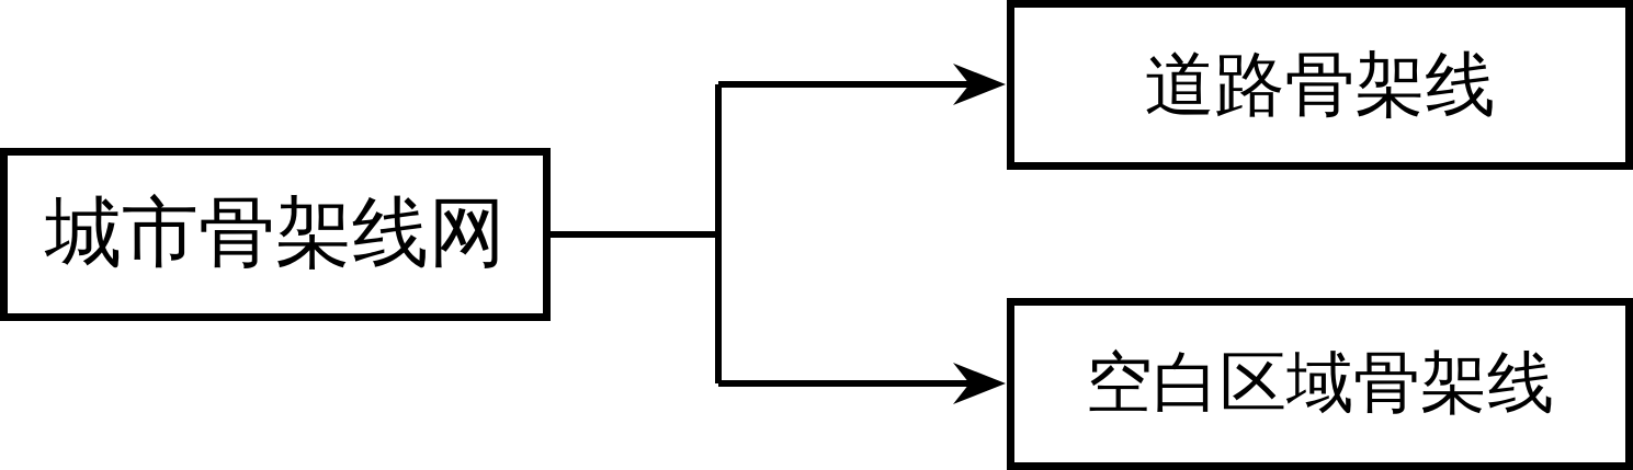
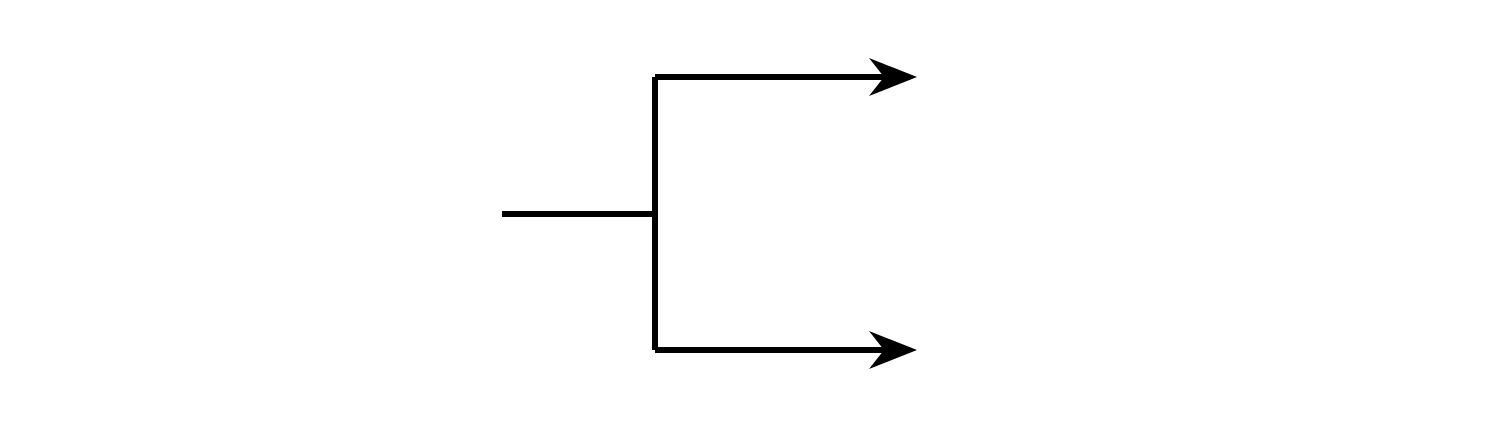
- 城市骨架线网
- 道路骨架线
- 空白区域骨架线
